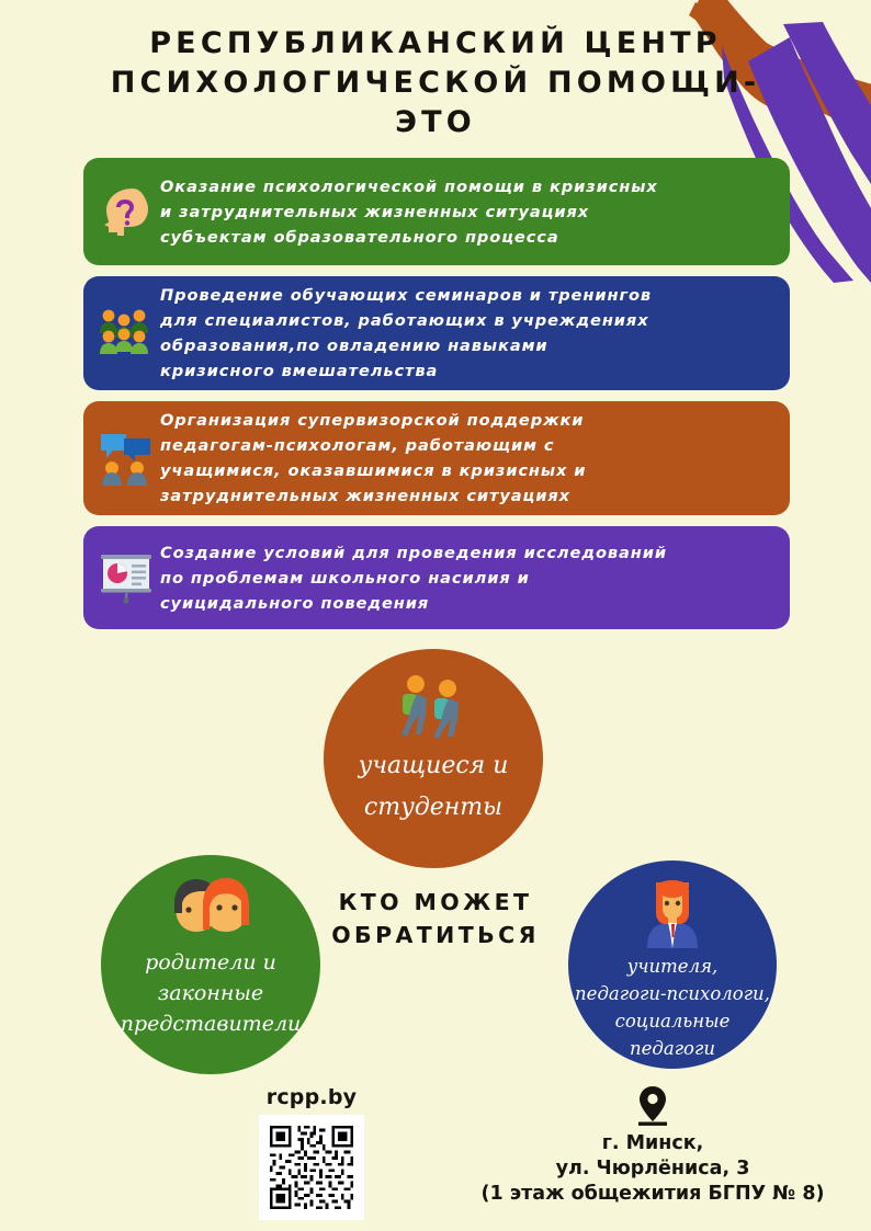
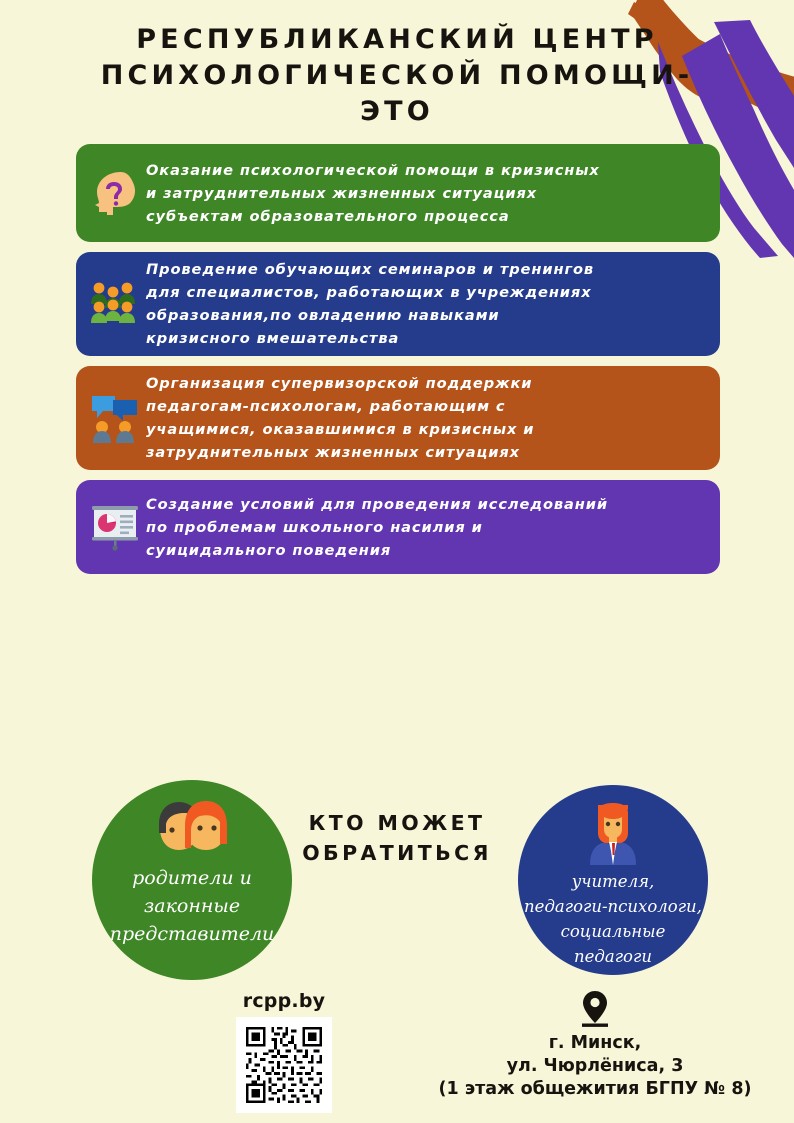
  РЕСПУБЛИКАНСКИЙ ЦЕНТР
  ПСИХОЛОГИЧЕСКОЙ ПОМОЩИ-
  ЭТО
  Оказание психологической помощи в кризисных
  и затруднительных жизненных ситуациях
  субъектам образовательного процесса
  Проведение обучающих семинаров и тренингов
  для специалистов, работающих в учреждениях
  образования,по овладению навыками
  кризисного вмешательства
  Организация супервизорской поддержки
  педагогам-психологам, работающим с
  учащимися, оказавшимися в кризисных и
  затруднительных жизненных ситуациях
  Создание условий для проведения исследований
  по проблемам школьного насилия и
  суицидального поведения
- учащиеся и
- студенты
  родители и
  законные
  представители
  учителя,
  педагоги-психологи,
  социальные
  педагоги
  КТО МОЖЕТ
  ОБРАТИТЬСЯ
  rcpp.by
  г. Минск,
  ул. Чюрлёниса, 3
  (1 этаж общежития БГПУ № 8)
